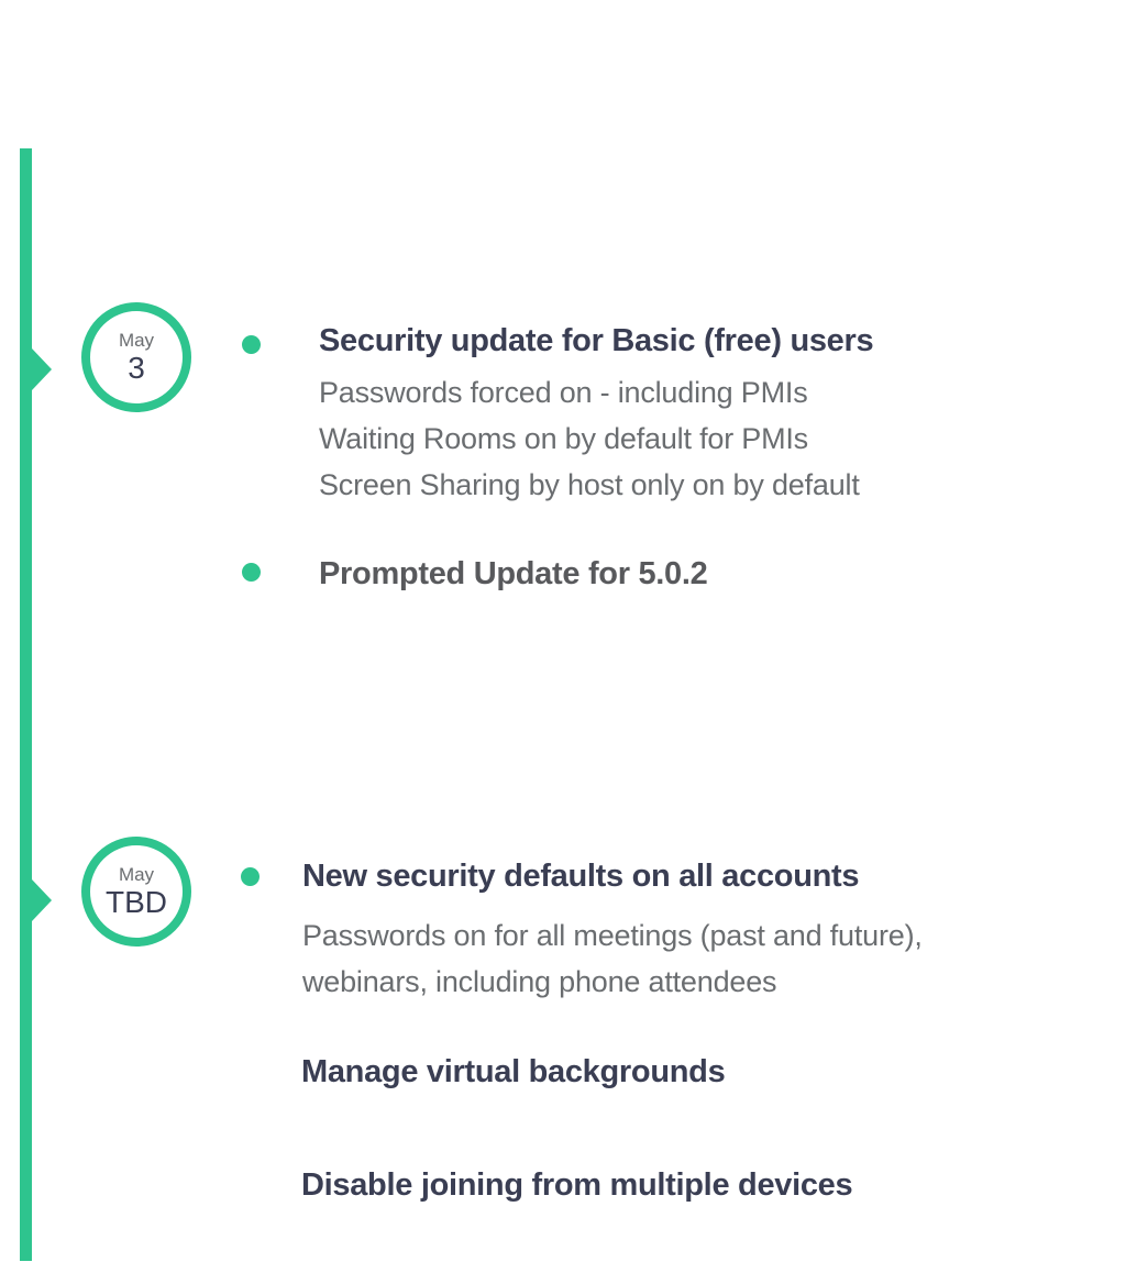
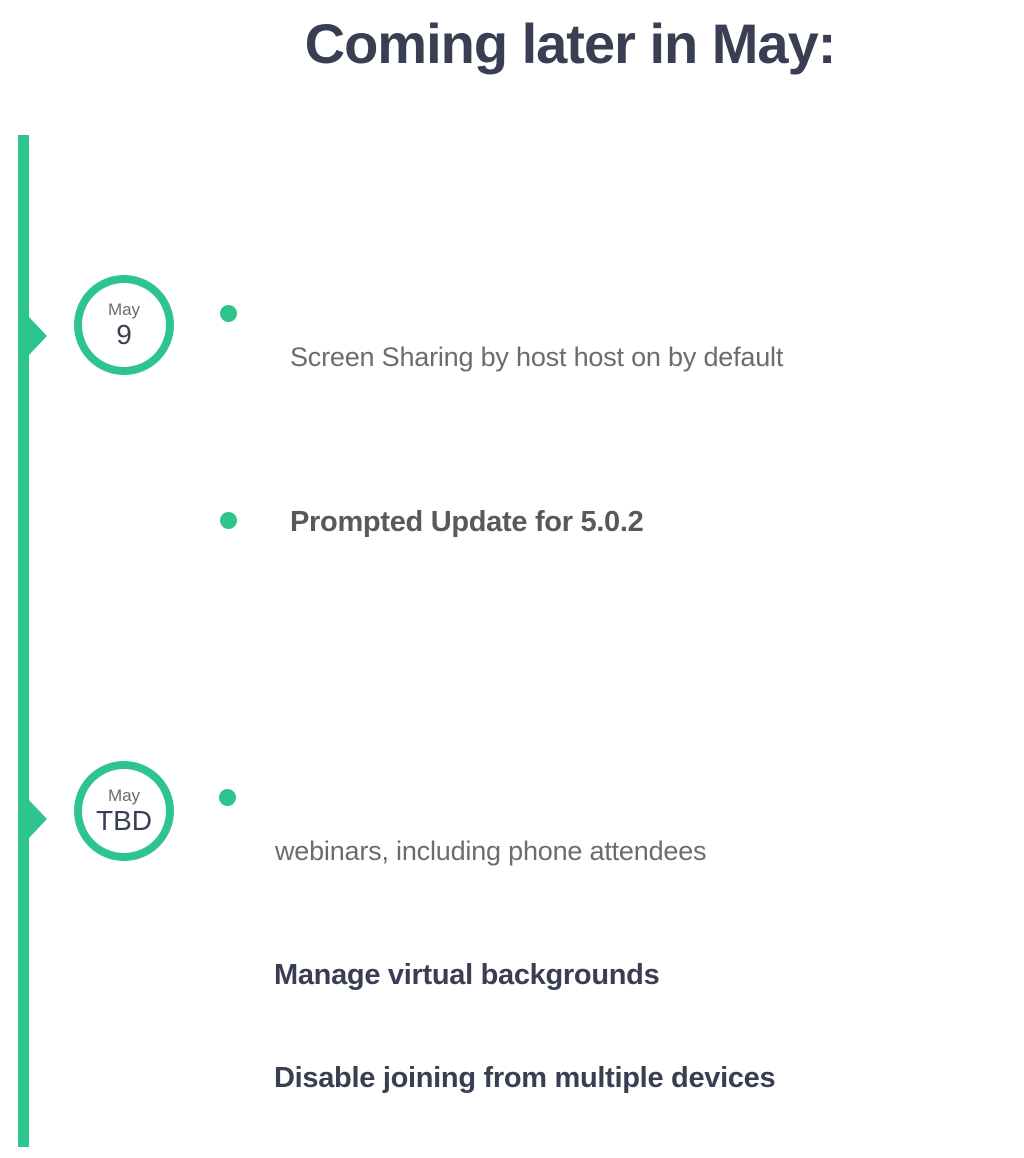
+ Coming later in May:
  May
- 3
+ 9
- Security update for Basic (free) users
- Passwords forced on - including PMIs
- Waiting Rooms on by default for PMIs
- Screen Sharing by host only on by default
+ Screen Sharing by host host on by default
  Prompted Update for 5.0.2
  May
  TBD
- New security defaults on all accounts
- Passwords on for all meetings (past and future),
  webinars, including phone attendees
  Manage virtual backgrounds
  Disable joining from multiple devices
